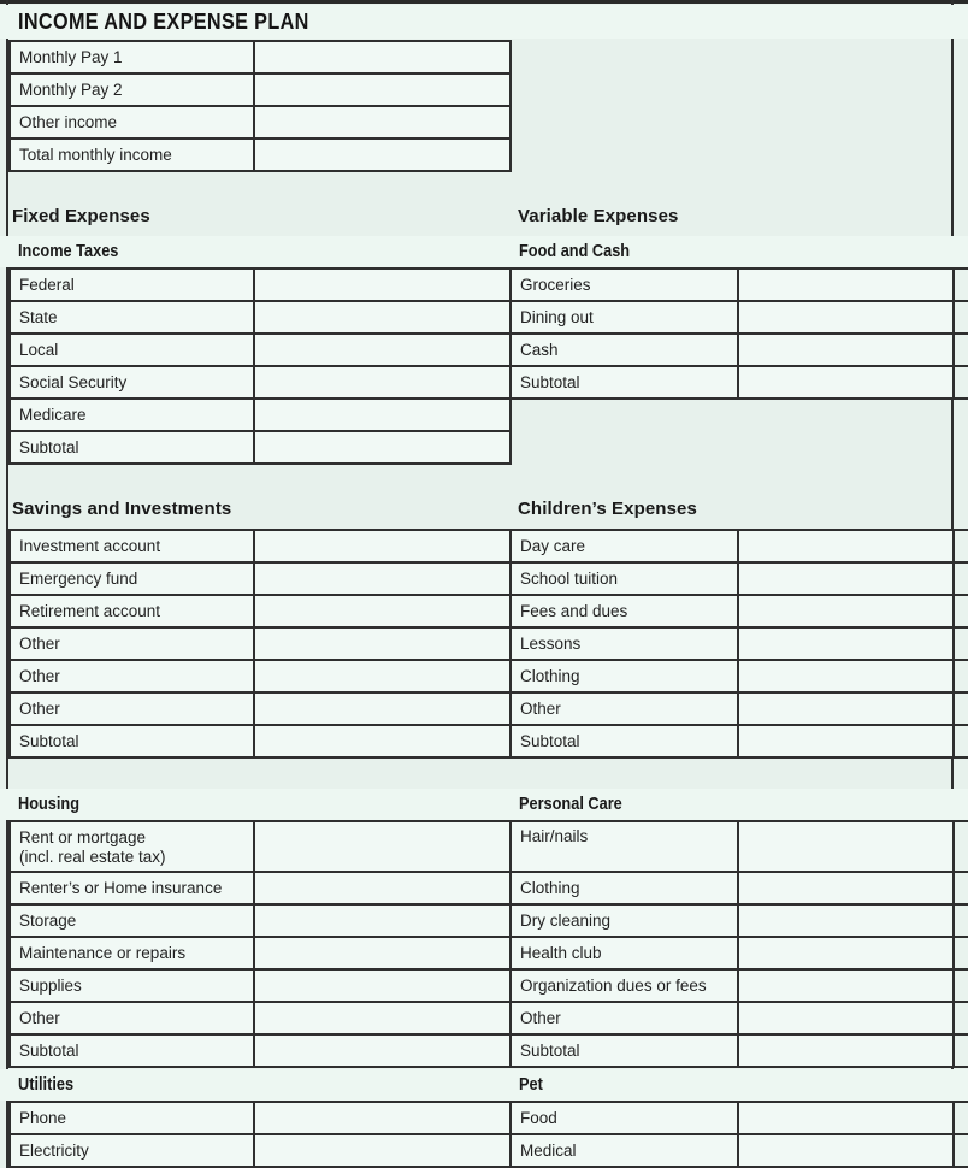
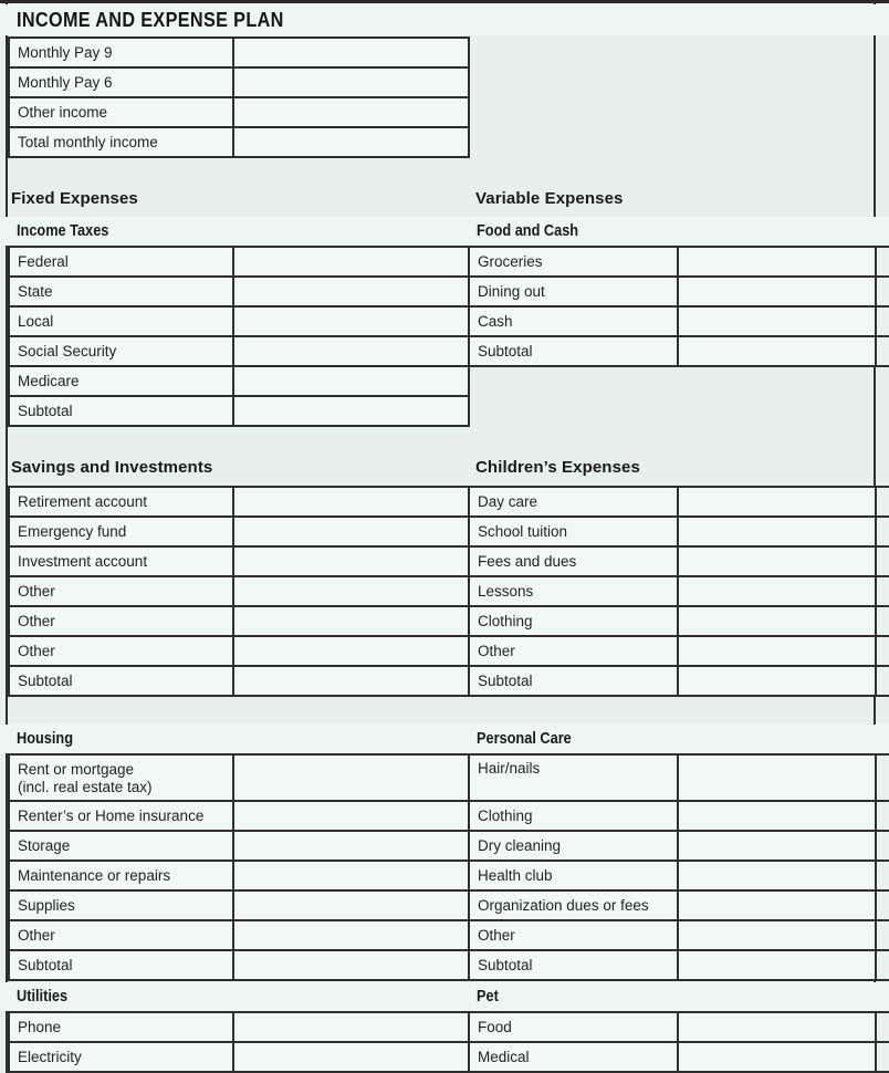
  INCOME AND EXPENSE PLAN
- Monthly Pay 1
+ Monthly Pay 9
- Monthly Pay 2
+ Monthly Pay 6
  Other income
  Total monthly income
  Fixed Expenses
  Variable Expenses
  Income Taxes
  Food and Cash
  Federal
  State
  Local
  Social Security
  Medicare
  Subtotal
  Groceries
  Dining out
  Cash
  Subtotal
  Savings and Investments
  Children’s Expenses
- Investment account
+ Retirement account
  Emergency fund
- Retirement account
+ Investment account
  Other
  Other
  Other
  Subtotal
  Day care
  School tuition
  Fees and dues
  Lessons
  Clothing
  Other
  Subtotal
  Housing
  Personal Care
  Rent or mortgage
  (incl. real estate tax)
  Renter’s or Home insurance
  Storage
  Maintenance or repairs
  Supplies
  Other
  Subtotal
  Hair/nails
  Clothing
  Dry cleaning
  Health club
  Organization dues or fees
  Other
  Subtotal
  Utilities
  Pet
  Phone
  Electricity
  Food
  Medical
